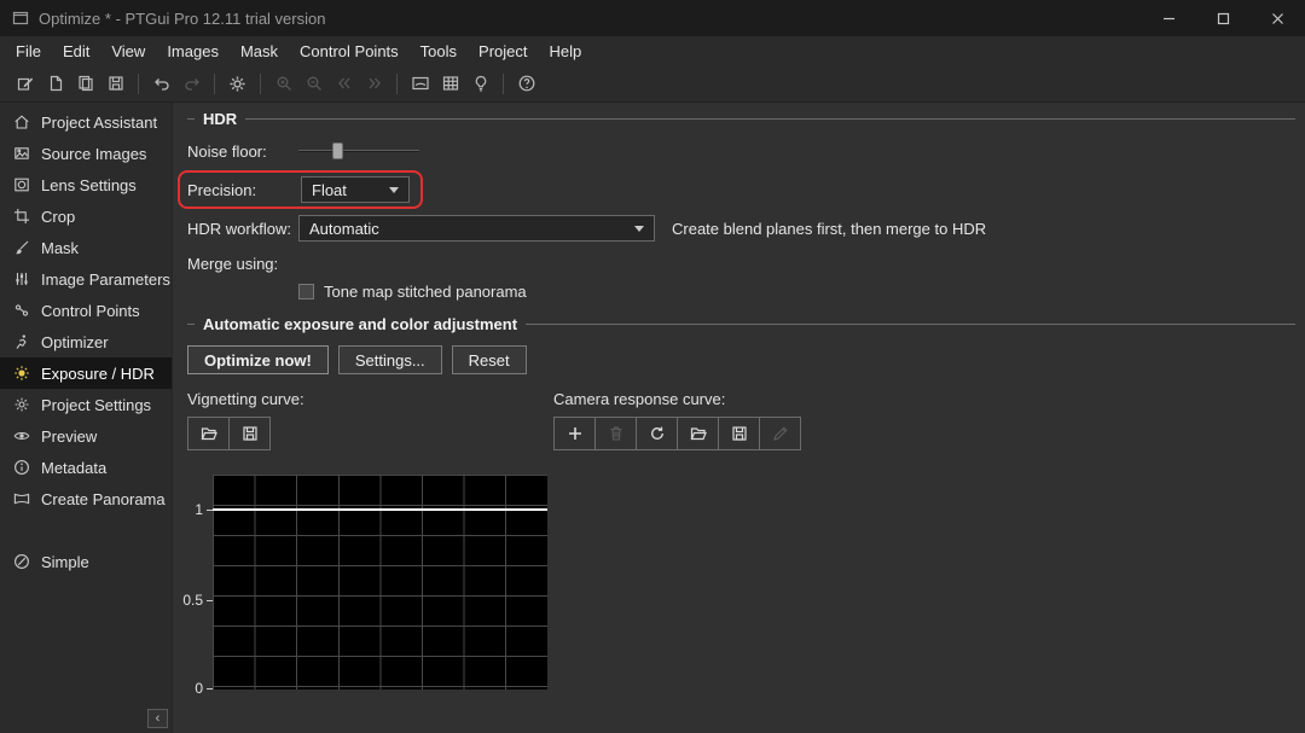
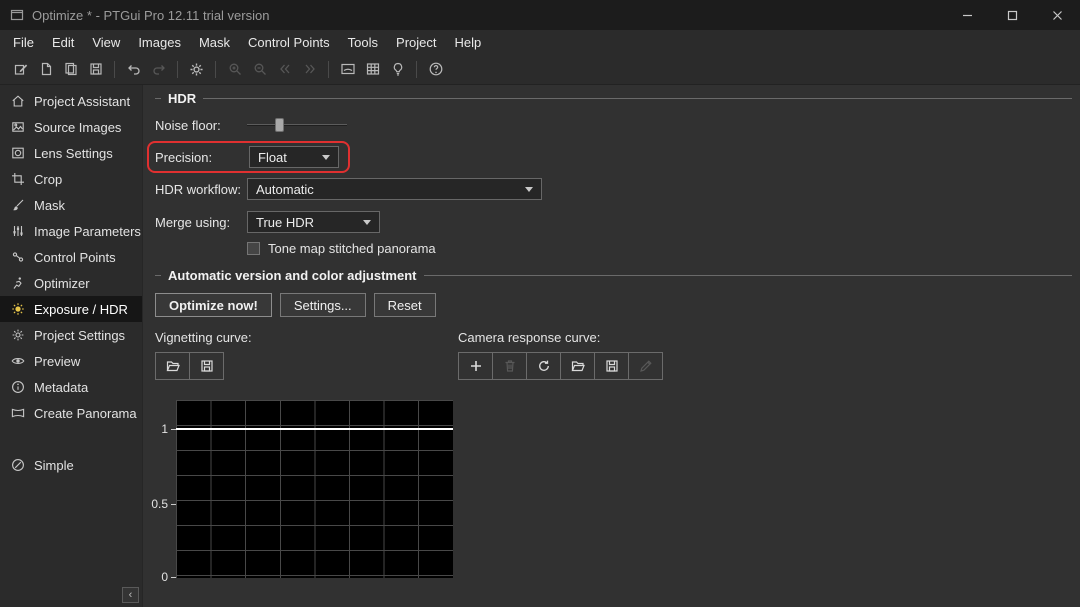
  Optimize * - PTGui Pro 12.11 trial version
  File
  Edit
  View
  Images
  Mask
  Control Points
  Tools
  Project
  Help
  Project Assistant
  Source Images
  Lens Settings
  Crop
  Mask
  Image Parameters
  Control Points
  Optimizer
  Exposure / HDR
  Project Settings
  Preview
  Metadata
  Create Panorama
  Simple
  ‹
  HDR
  Noise floor:
  Precision:
  Float
  HDR workflow:
  Automatic
- Create blend planes first, then merge to HDR
  Merge using:
+ True HDR
  Tone map stitched panorama
- Automatic exposure and color adjustment
+ Automatic version and color adjustment
  Optimize now!
  Settings...
  Reset
  Vignetting curve:
  Camera response curve:
  1
  0.5
  0
